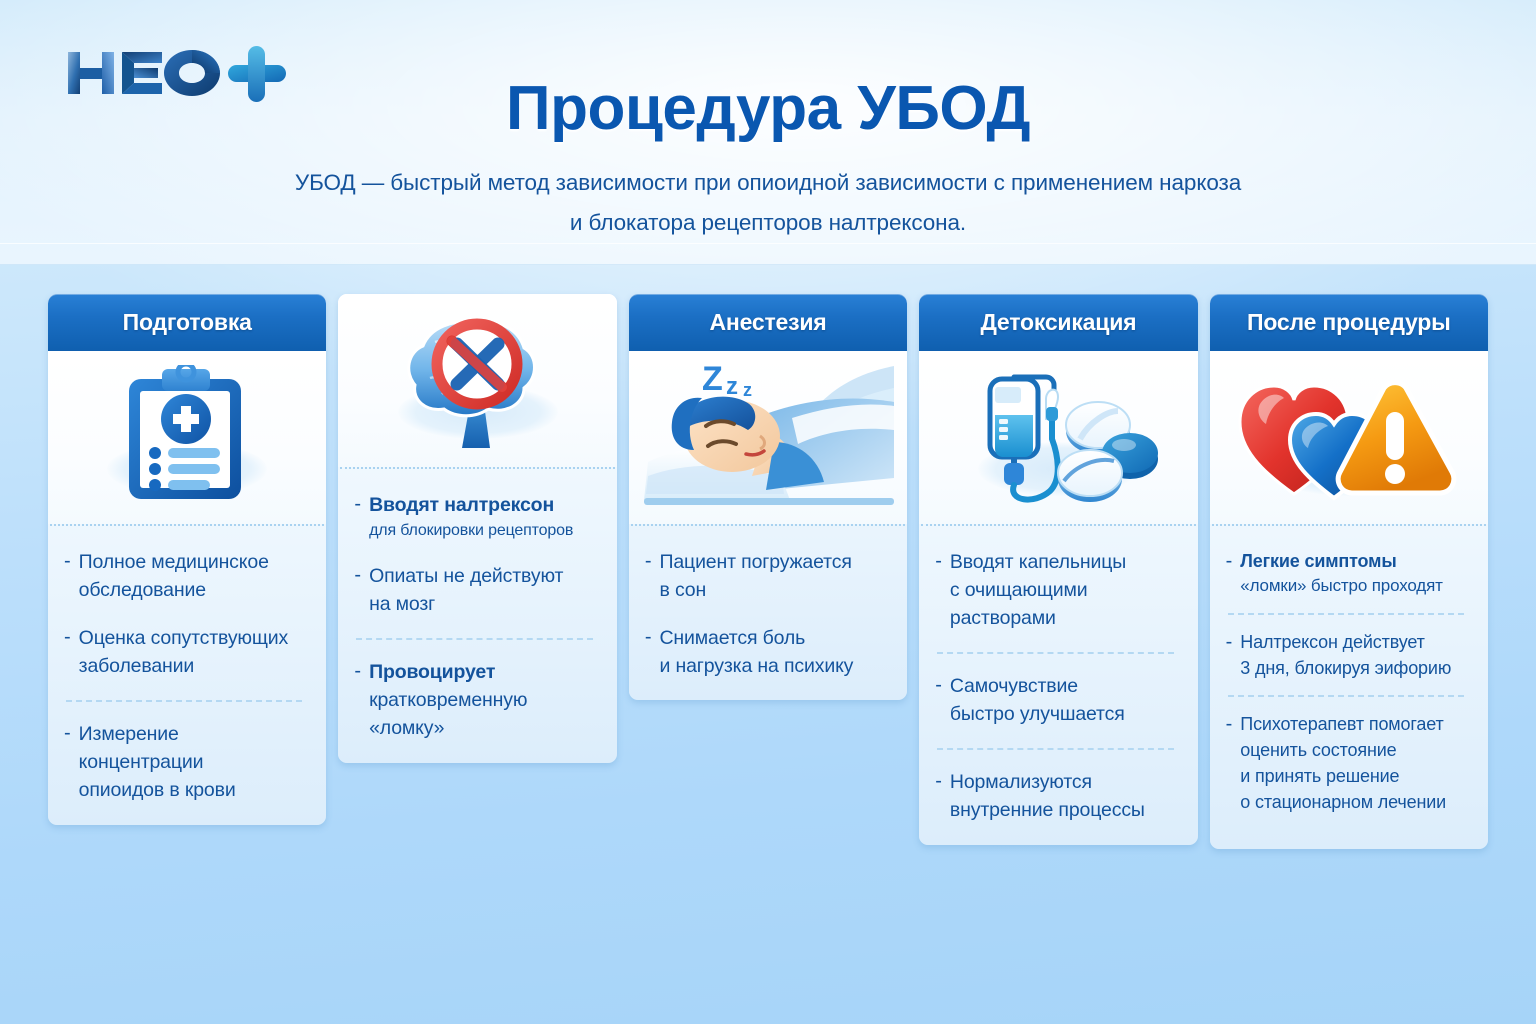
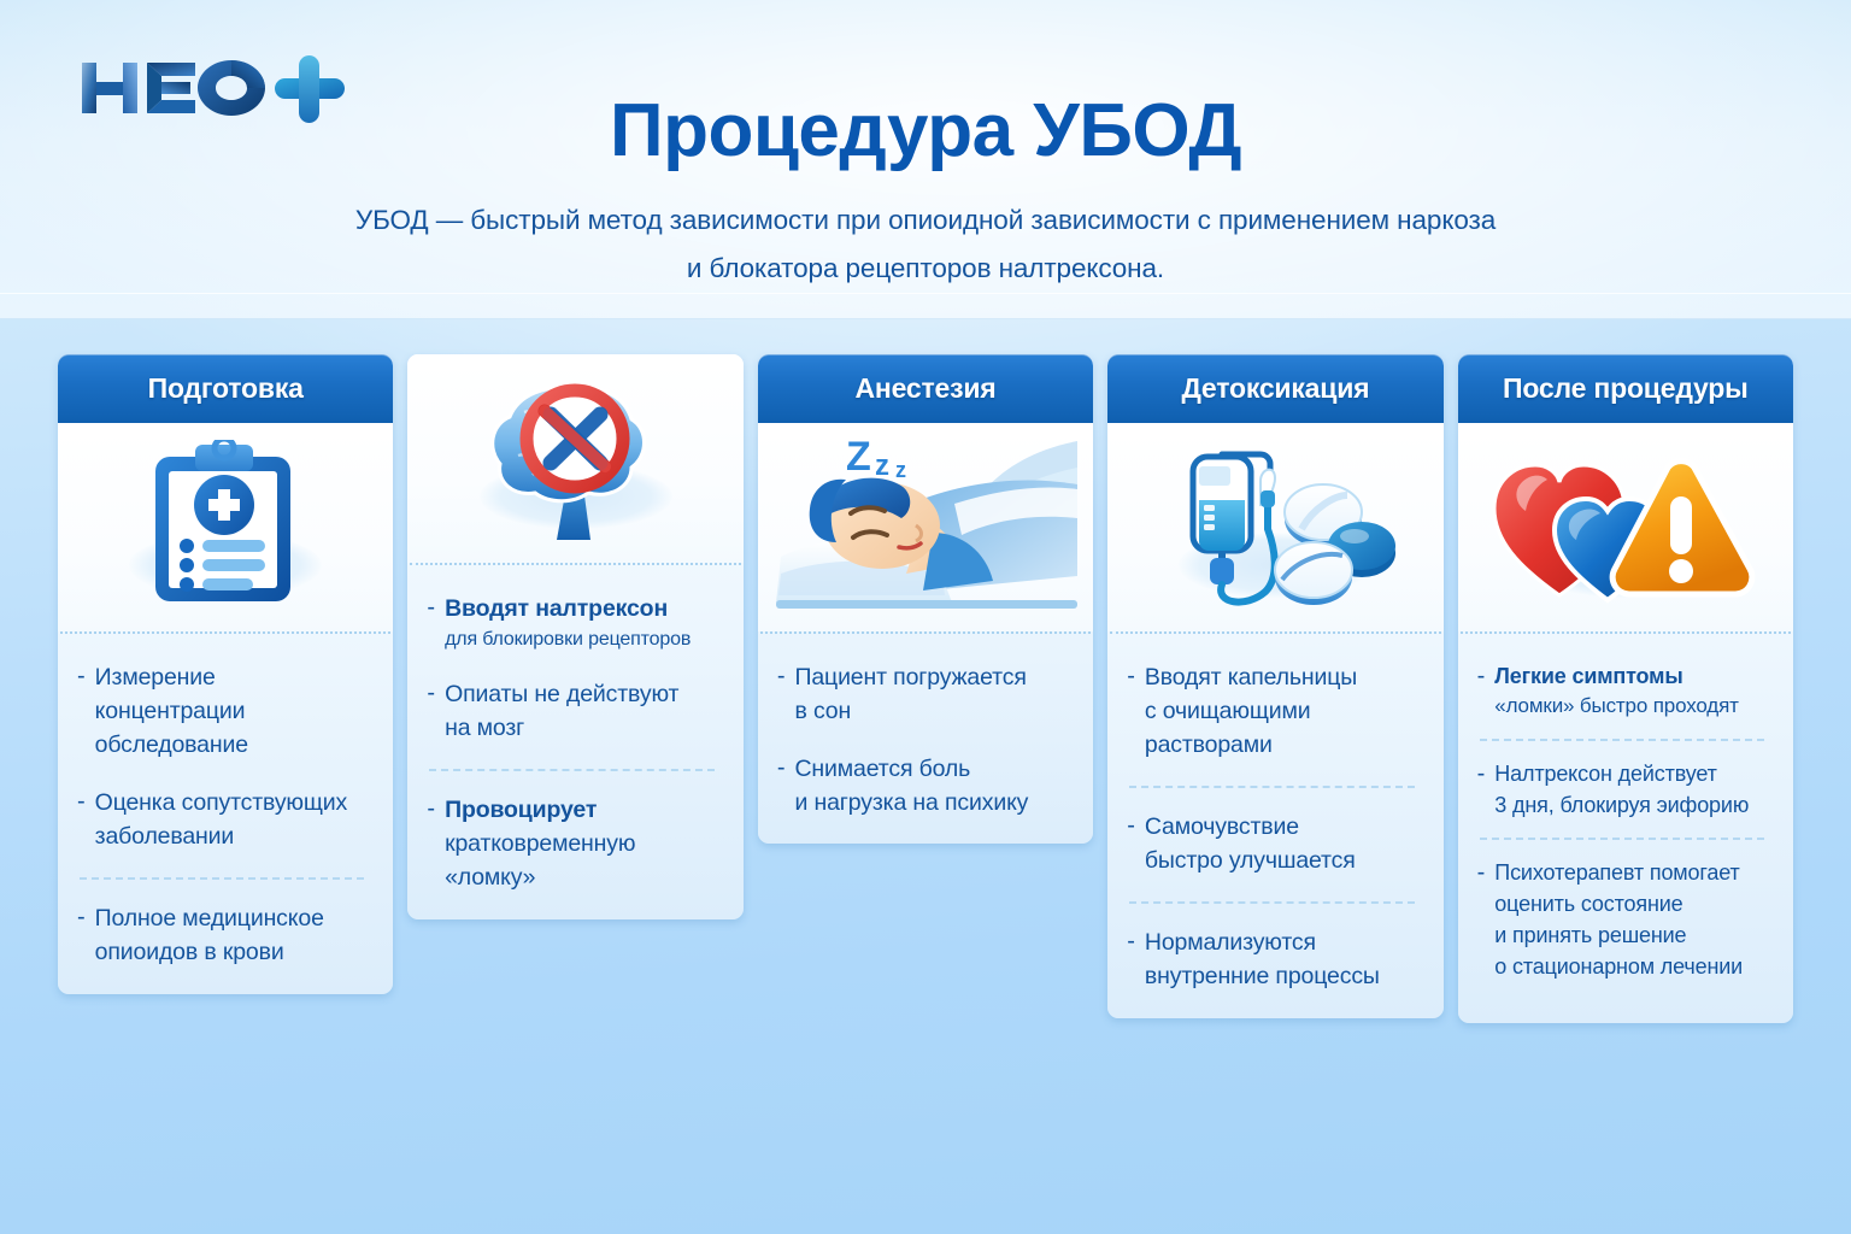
  Процедура УБОД
  УБОД — быстрый метод зависимости при опиоидной зависимости с применением наркоза
  и блокатора рецепторов налтрексона.
  Подготовка
  -
- Полное медицинское
+ Измерение концентрации
  обследование
  -
  Оценка сопутствующих
  заболевании
  -
- Измерение концентрации
+ Полное медицинское
  опиоидов в крови
  -
  Вводят налтрексон
  для блокировки рецепторов
  -
  Опиаты не действуют
  на мозг
  -
  Провоцирует
  кратковременную
  «ломку»
  Анестезия
  Z
  z
  z
  -
  Пациент погружается
  в сон
  -
  Снимается боль
  и нагрузка на психику
  Детоксикация
  -
  Вводят капельницы
  с очищающими
  растворами
  -
  Самочувствие
  быстро улучшается
  -
  Нормализуются
  внутренние процессы
  После процедуры
  -
  Легкие симптомы
  «ломки» быстро проходят
  -
  Налтрексон действует
  3 дня, блокируя эифорию
  -
  Психотерапевт помогает
  оценить состояние
  и принять решение
  о стационарном лечении
